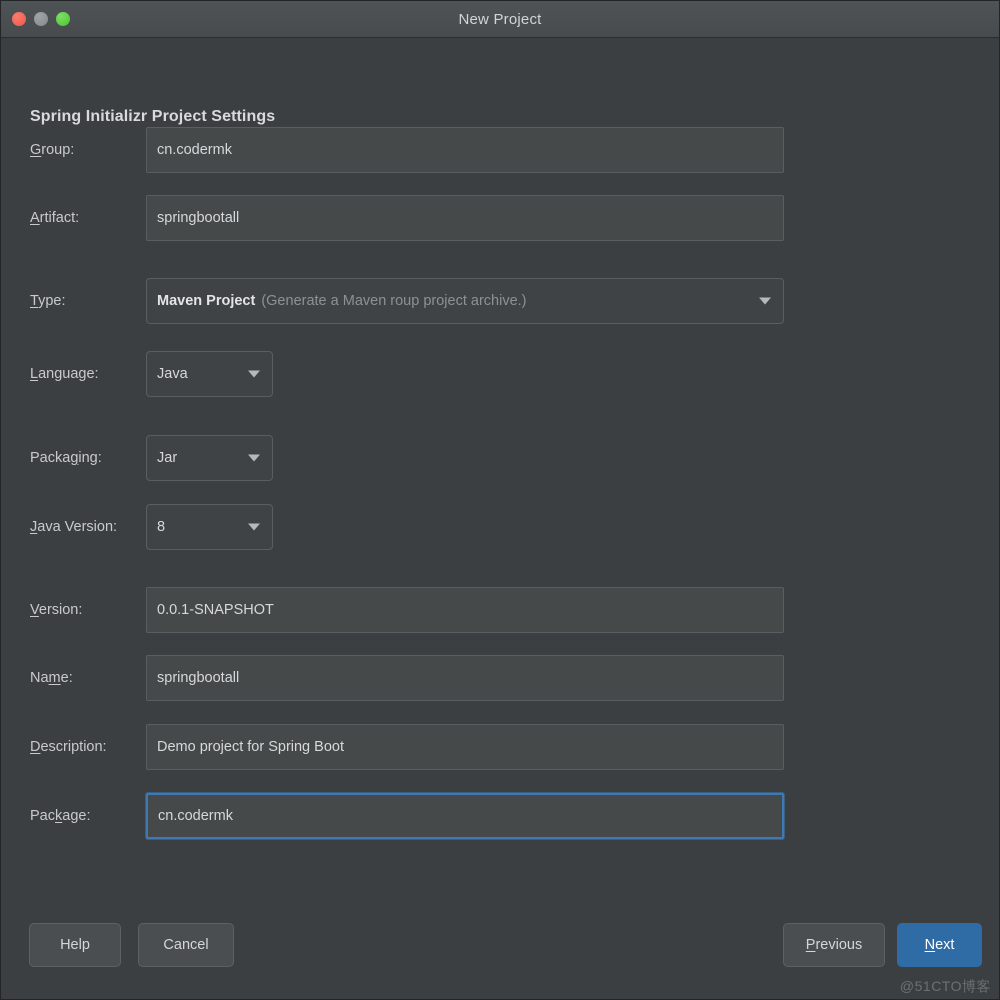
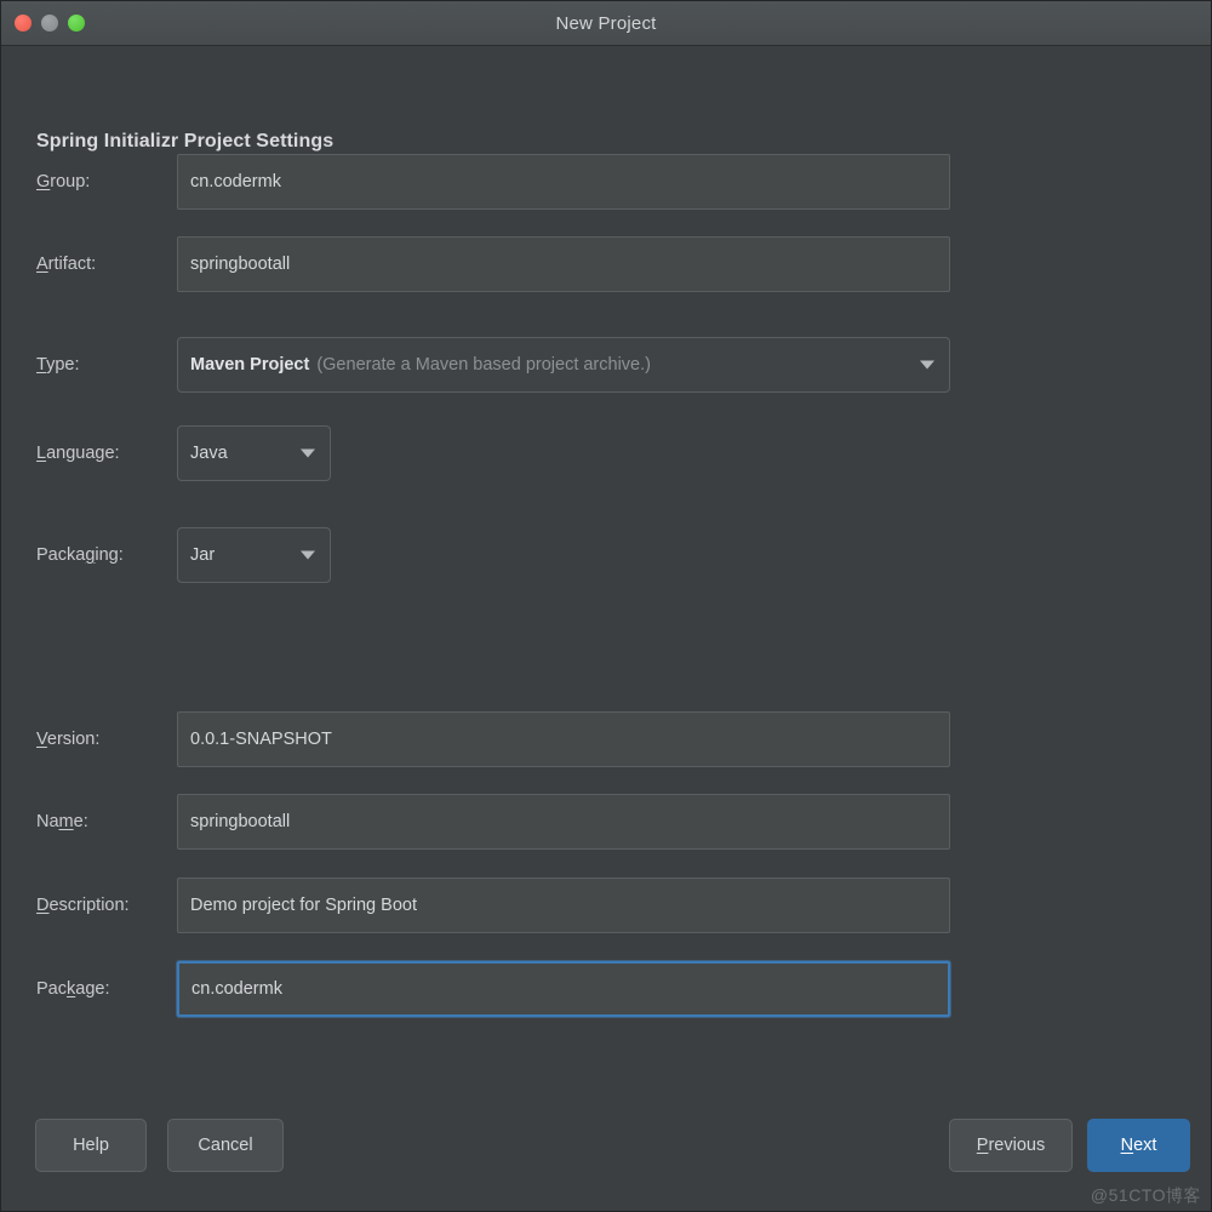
  New Project
  Spring Initializr Project Settings
  Group:
  cn.codermk
  Artifact:
  springbootall
  Type:
  Maven Project
- (Generate a Maven roup project archive.)
+ (Generate a Maven based project archive.)
  Language:
  Java
  Packaging:
  Jar
- Java Version:
- 8
  Version:
  0.0.1-SNAPSHOT
  Name:
  springbootall
  Description:
  Demo project for Spring Boot
  Package:
  cn.codermk
  Help
  Cancel
  P
  revious
  N
  ext
  @51CTO博客
